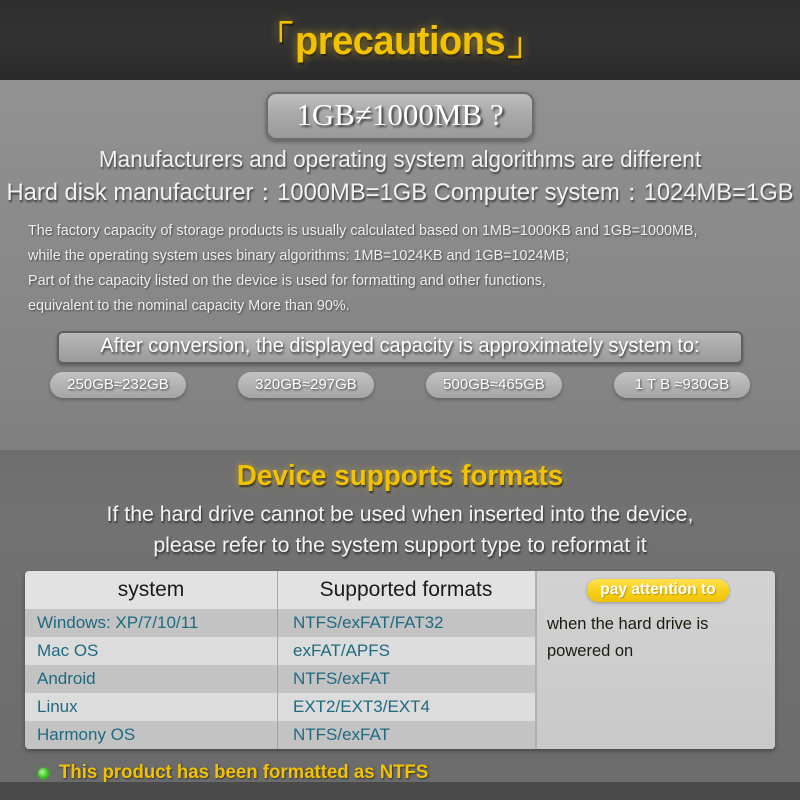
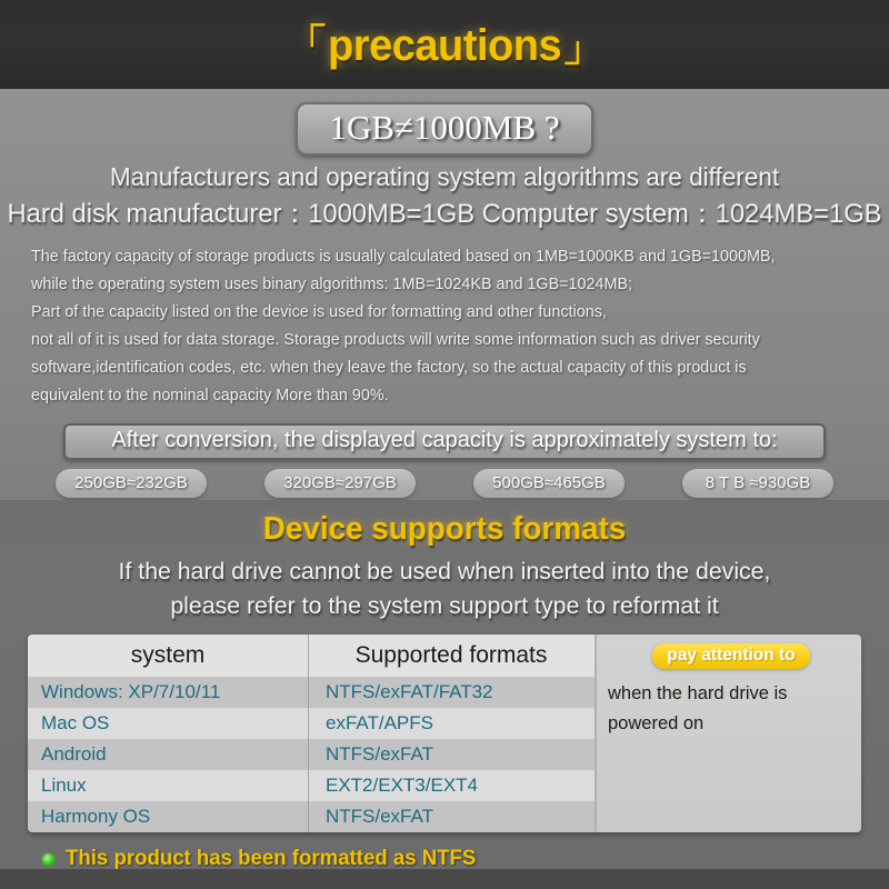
  「precautions」
  1GB≠1000MB ?
  Manufacturers and operating system algorithms are different
  Hard disk manufacturer：1000MB=1GB Computer system：1024MB=1GB
  The factory capacity of storage products is usually calculated based on 1MB=1000KB and 1GB=1000MB,
  while the operating system uses binary algorithms: 1MB=1024KB and 1GB=1024MB;
  Part of the capacity listed on the device is used for formatting and other functions,
+ not all of it is used for data storage. Storage products will write some information such as driver security
+ software,identification codes, etc. when they leave the factory, so the actual capacity of this product is
  equivalent to the nominal capacity More than 90%.
  After conversion, the displayed capacity is approximately system to:
  250GB≈232GB
  320GB≈297GB
  500GB≈465GB
- 1 T B ≈930GB
+ 8 T B ≈930GB
  Device supports formats
  If the hard drive cannot be used when inserted into the device,
  please refer to the system support type to reformat it
  system
  Supported formats
  Windows: XP/7/10/11
  NTFS/exFAT/FAT32
  Mac OS
  exFAT/APFS
  Android
  NTFS/exFAT
  Linux
  EXT2/EXT3/EXT4
  Harmony OS
  NTFS/exFAT
  pay attention to
  when the hard drive is
  powered on
  This product has been formatted as NTFS
